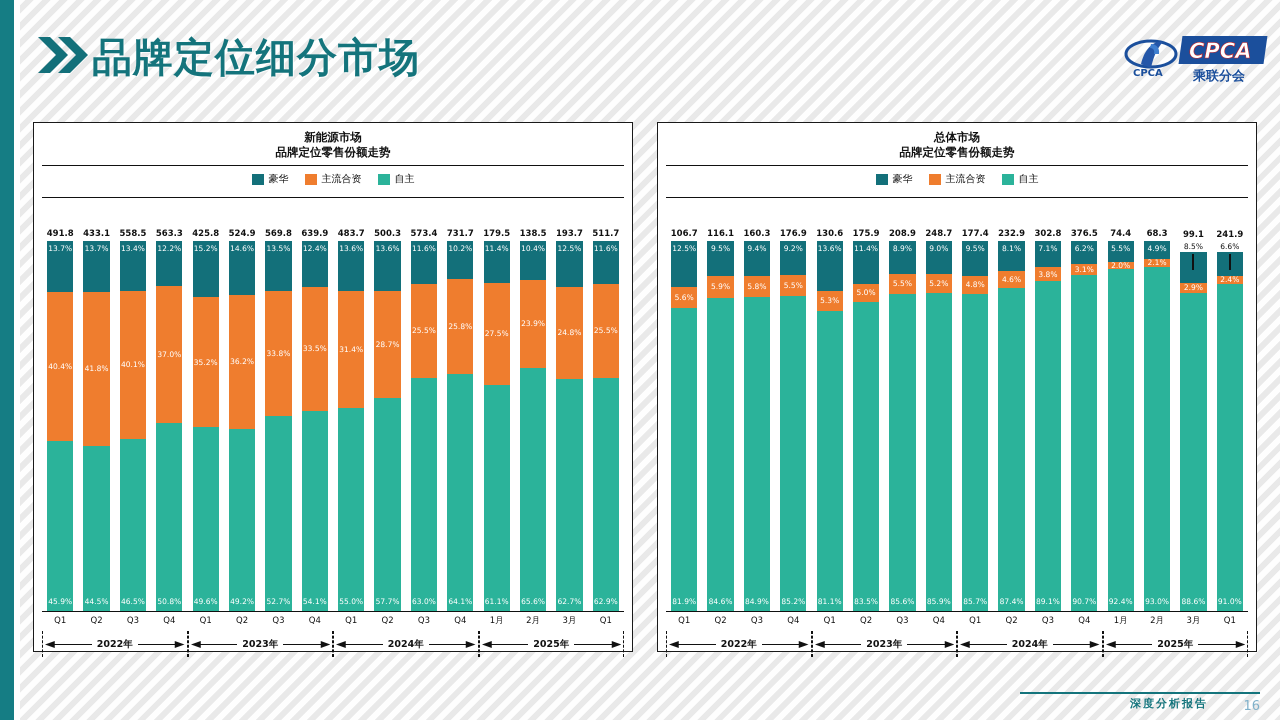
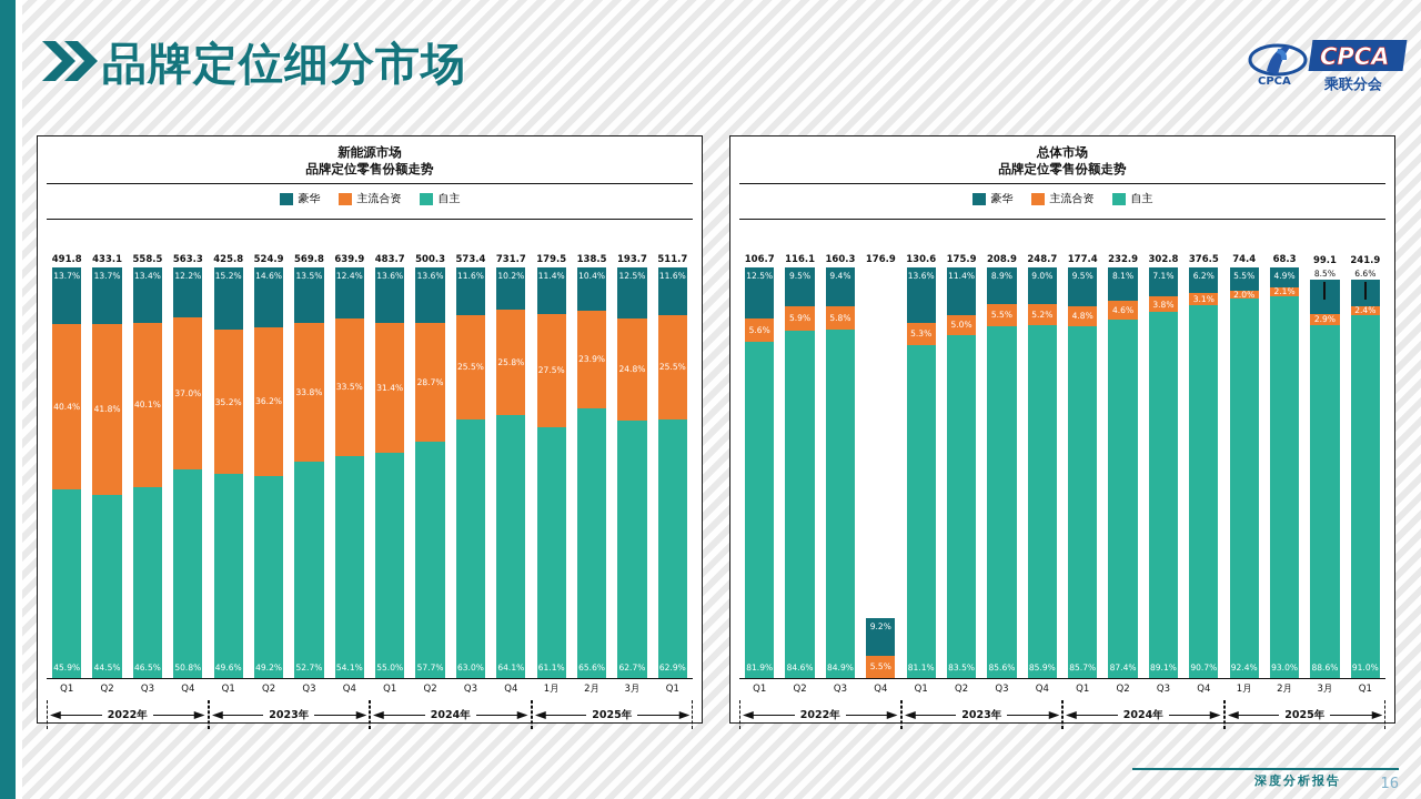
  品牌定位细分市场
  CPCA
  CPCA
  乘联分会
  新能源市场
  品牌定位零售份额走势
  豪华
  主流合资
  自主
  491.8
  13.7%
  40.4%
  45.9%
  433.1
  13.7%
  41.8%
  44.5%
  558.5
  13.4%
  40.1%
  46.5%
  563.3
  12.2%
  37.0%
  50.8%
  425.8
  15.2%
  35.2%
  49.6%
  524.9
  14.6%
  36.2%
  49.2%
  569.8
  13.5%
  33.8%
  52.7%
  639.9
  12.4%
  33.5%
  54.1%
  483.7
  13.6%
  31.4%
  55.0%
  500.3
  13.6%
  28.7%
  57.7%
  573.4
  11.6%
  25.5%
  63.0%
  731.7
  10.2%
  25.8%
  64.1%
  179.5
  11.4%
  27.5%
  61.1%
  138.5
  10.4%
  23.9%
  65.6%
  193.7
  12.5%
  24.8%
  62.7%
  511.7
  11.6%
  25.5%
  62.9%
  Q1
  Q2
  Q3
  Q4
  Q1
  Q2
  Q3
  Q4
  Q1
  Q2
  Q3
  Q4
  1月
  2月
  3月
  Q1
  2022年
  2023年
  2024年
  2025年
  总体市场
  品牌定位零售份额走势
  豪华
  主流合资
  自主
  106.7
  12.5%
  5.6%
  81.9%
  116.1
  9.5%
  5.9%
  84.6%
  160.3
  9.4%
  5.8%
  84.9%
  176.9
  9.2%
  5.5%
- 85.2%
  130.6
  13.6%
  5.3%
  81.1%
  175.9
  11.4%
  5.0%
  83.5%
  208.9
  8.9%
  5.5%
  85.6%
  248.7
  9.0%
  5.2%
  85.9%
  177.4
  9.5%
  4.8%
  85.7%
  232.9
  8.1%
  4.6%
  87.4%
  302.8
  7.1%
  3.8%
  89.1%
  376.5
  6.2%
  3.1%
  90.7%
  74.4
  5.5%
  2.0%
  92.4%
  68.3
  4.9%
  2.1%
  93.0%
  99.1
  8.5%
  2.9%
  88.6%
  241.9
  6.6%
  2.4%
  91.0%
  Q1
  Q2
  Q3
  Q4
  Q1
  Q2
  Q3
  Q4
  Q1
  Q2
  Q3
  Q4
  1月
  2月
  3月
  Q1
  2022年
  2023年
  2024年
  2025年
  深度分析报告
  16
